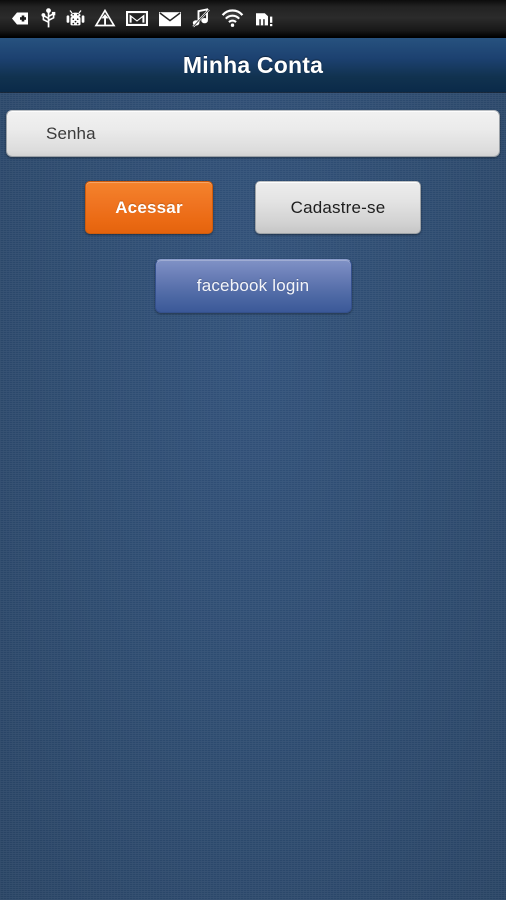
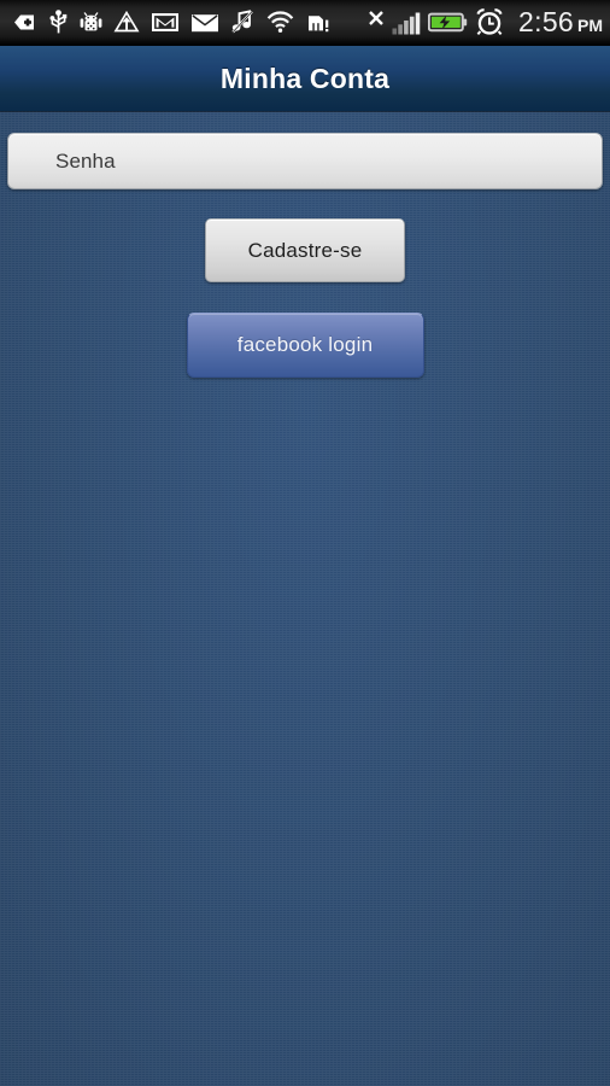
+ 2:56 PM
  Minha Conta
  Senha
- Acessar
  Cadastre-se
  facebook login
